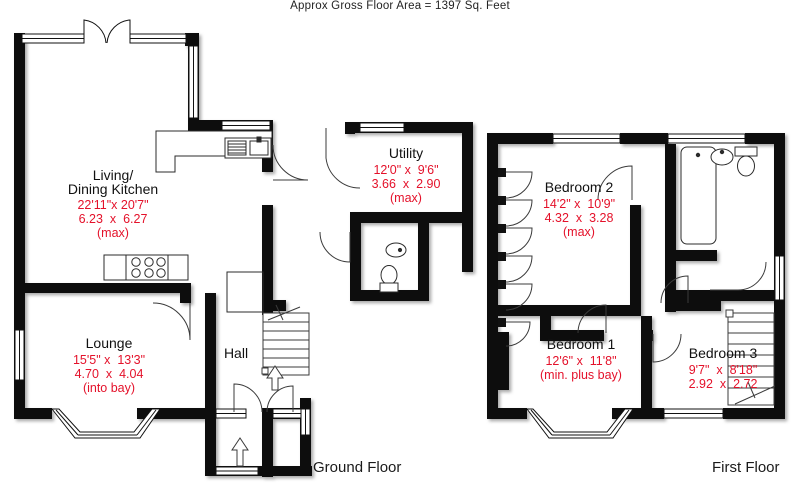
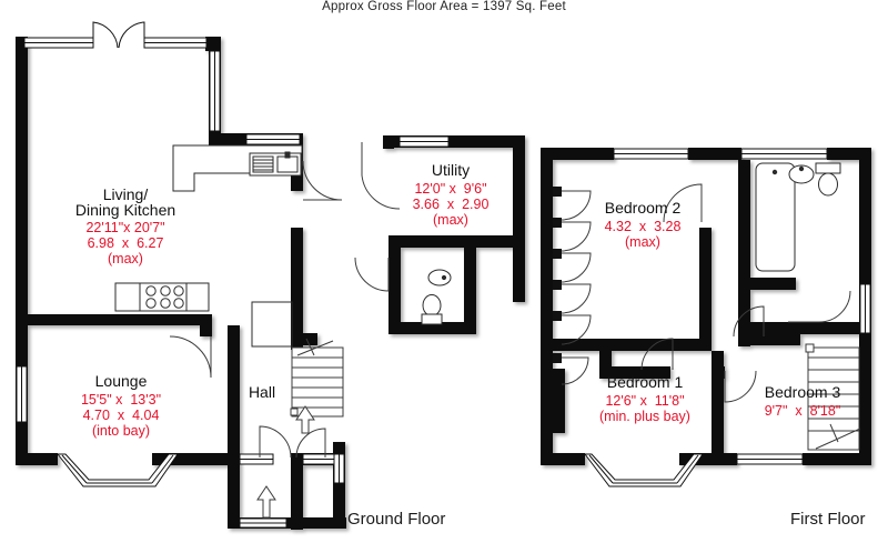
  Approx Gross Floor Area = 1397 Sq. Feet
  Living/
  Dining Kitchen
  22'11"x 20'7"
- 6.23 x 6.27
+ 6.98 x 6.27
  (max)
  Utility
  12'0" x 9'6"
  3.66 x 2.90
  (max)
  Lounge
  15'5" x 13'3"
  4.70 x 4.04
  (into bay)
  Hall
  Bedroom 2
- 14'2" x 10'9"
  4.32 x 3.28
  (max)
  Bedroom 1
  12'6" x 11'8"
  (min. plus bay)
  Bedroom 3
  9'7" x 8'18"
- 2.92 x 2.72
  Ground Floor
  First Floor
